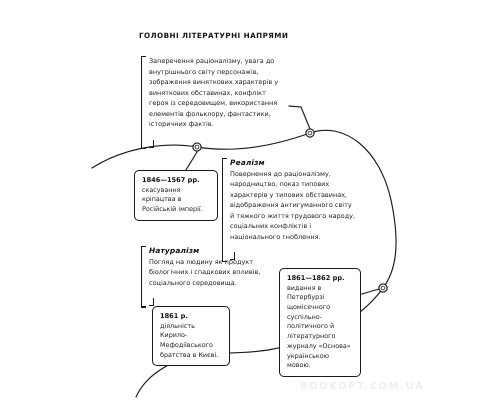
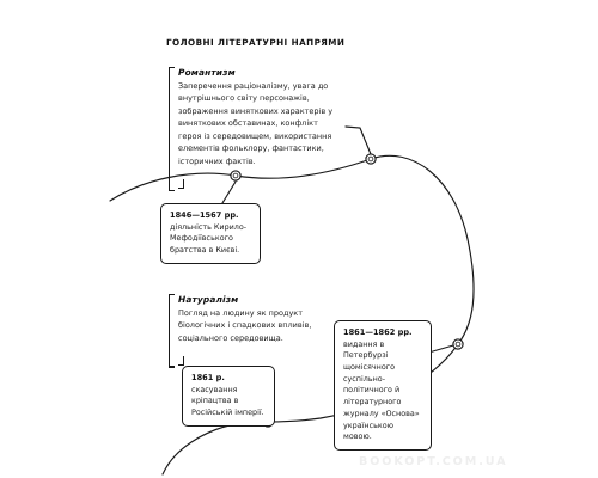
  ГОЛОВНІ ЛІТЕРАТУРНІ НАПРЯМИ
+ Романтизм
  Заперечення раціоналізму, увага до внутрішнього світу персонажів, зображення виняткових характерів у виняткових обставинах, конфлікт героя із середовищем, використання елементів фольклору, фантастики, історичних фактів.
- Реалізм
- Повернення до раціоналізму, народництво, показ типових характерів у типових обставинах, відображення антигуманного світу й тяжкого життя трудового народу, соціальних конфліктів і національного гноблення.
  Натуралізм
  Погляд на людину як продукт біологічних і спадкових впливів, соціального середовища.
  1846—1567 рр.
- скасування кріпацтва в Російській імперії.
+ діяльність Кирило-Мефодіївського братства в Києві.
  1861—1862 рр.
  видання в Петербурзі щомісячного суспільно-політичного й літературного журналу «Основа» українською мовою.
  1861 р.
- діяльність Кирило-Мефодіївського братства в Києві.
+ скасування кріпацтва в Російській імперії.
